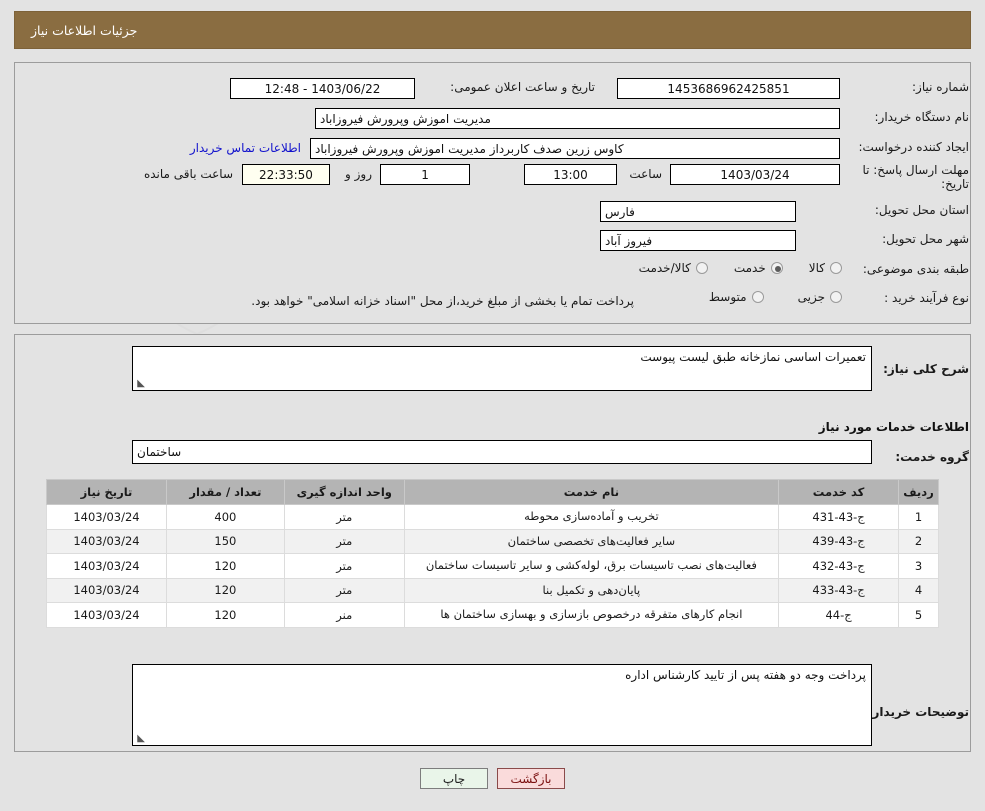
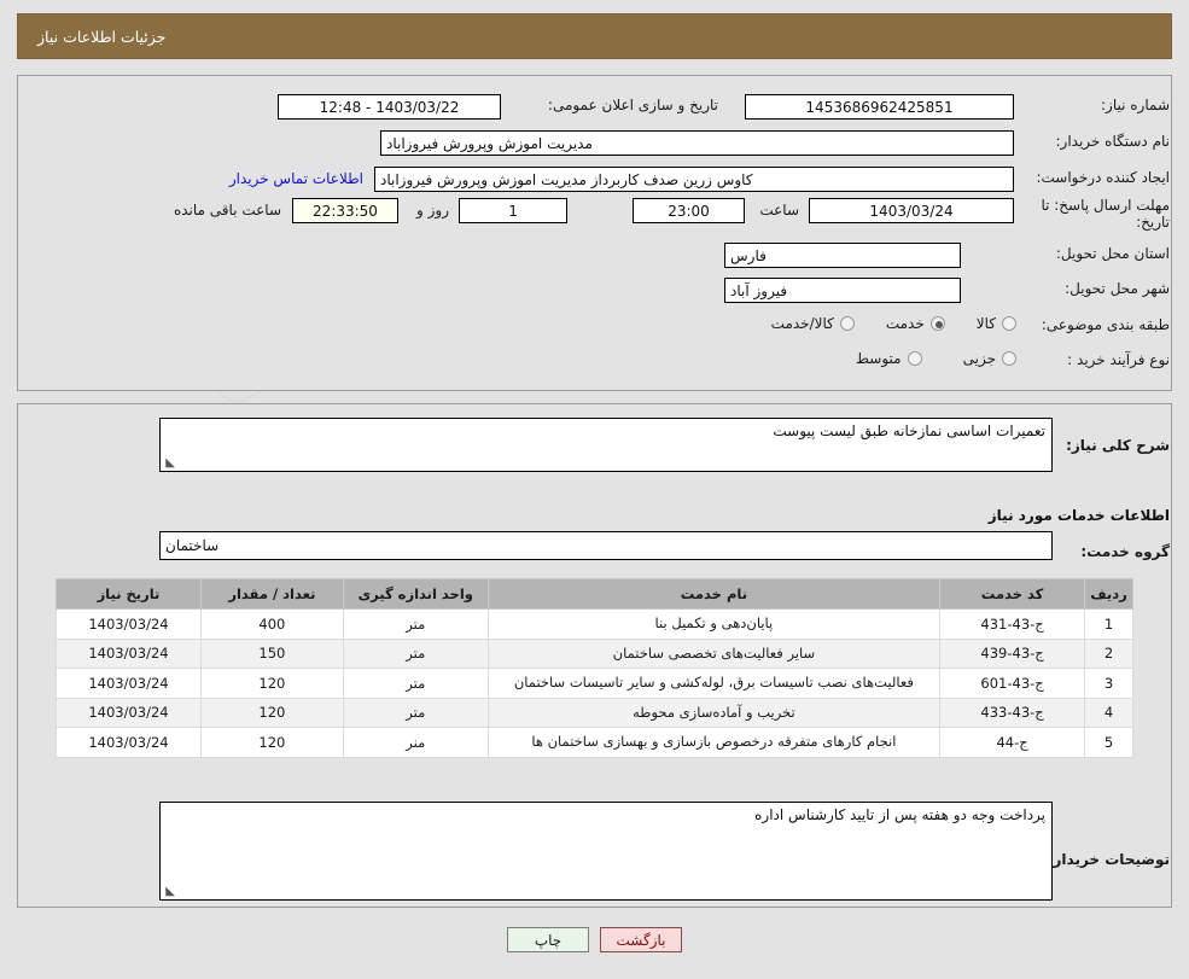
  جزئیات اطلاعات نیاز
  شماره نیاز:
  1453686962425851
- تاریخ و ساعت اعلان عمومی:
+ تاریخ و سازی اعلان عمومی:
- 1403/06/22 - 12:48
+ 1403/03/22 - 12:48
  نام دستگاه خریدار:
  مدیریت اموزش وپرورش فیروزاباد
  ایجاد کننده درخواست:
  کاوس زرین صدف کاربرداز مدیریت اموزش وپرورش فیروزاباد
  اطلاعات تماس خریدار
  مهلت ارسال پاسخ: تا
  تاریخ:
  1403/03/24
  ساعت
- 13:00
+ 23:00
  1
  روز و
  22:33:50
  ساعت باقی مانده
  استان محل تحویل:
  فارس
  شهر محل تحویل:
  فیروز آباد
  طبقه بندی موضوعی:
  کالا
  خدمت
  کالا/خدمت
  نوع فرآیند خرید :
  جزیی
  متوسط
- پرداخت تمام یا بخشی از مبلغ خرید،از محل "اسناد خزانه اسلامی" خواهد بود.
  شرح کلی نیاز:
  تعمیرات اساسی نمازخانه طبق لیست پیوست
  ◣
  اطلاعات خدمات مورد نیاز
  گروه خدمت:
  ساختمان
  ردیف	کد خدمت	نام خدمت	واحد اندازه گیری	تعداد / مقدار	تاریخ نیاز
- 1	ج-43-431	تخریب و آماده‌سازی محوطه	متر	400	1403/03/24
+ 1	ج-43-431	پایان‌دهی و تکمیل بنا	متر	400	1403/03/24
  2	ج-43-439	سایر فعالیت‌های تخصصی ساختمان	متر	150	1403/03/24
- 3	ج-43-432	فعالیت‌های نصب تاسیسات برق، لوله‌کشی و سایر تاسیسات ساختمان	متر	120	1403/03/24
+ 3	ج-43-601	فعالیت‌های نصب تاسیسات برق، لوله‌کشی و سایر تاسیسات ساختمان	متر	120	1403/03/24
- 4	ج-43-433	پایان‌دهی و تکمیل بنا	متر	120	1403/03/24
+ 4	ج-43-433	تخریب و آماده‌سازی محوطه	متر	120	1403/03/24
  5	ج-44	انجام کارهای متفرقه درخصوص بازسازی و بهسازی ساختمان ها	منر	120	1403/03/24
  توضیحات خریدار
  پرداخت وجه دو هفته پس از تایید کارشناس اداره
  ◣
  بازگشت
  چاپ
